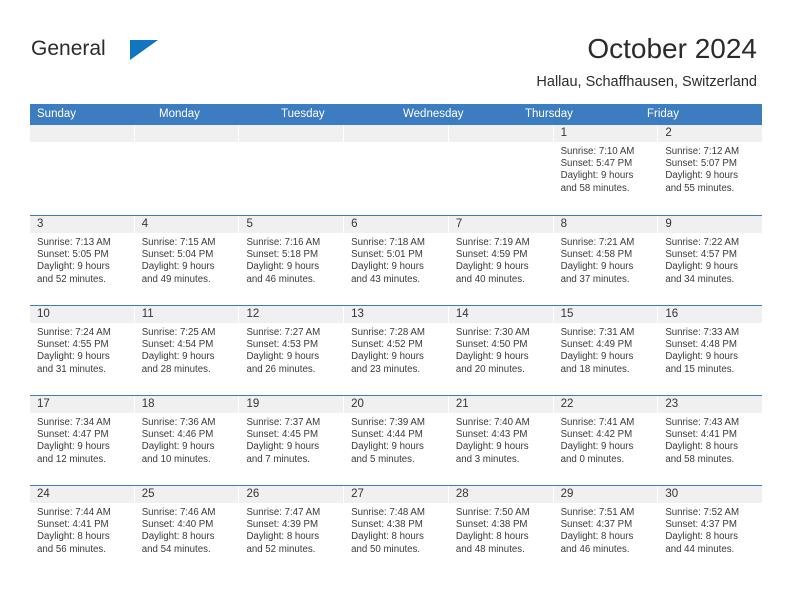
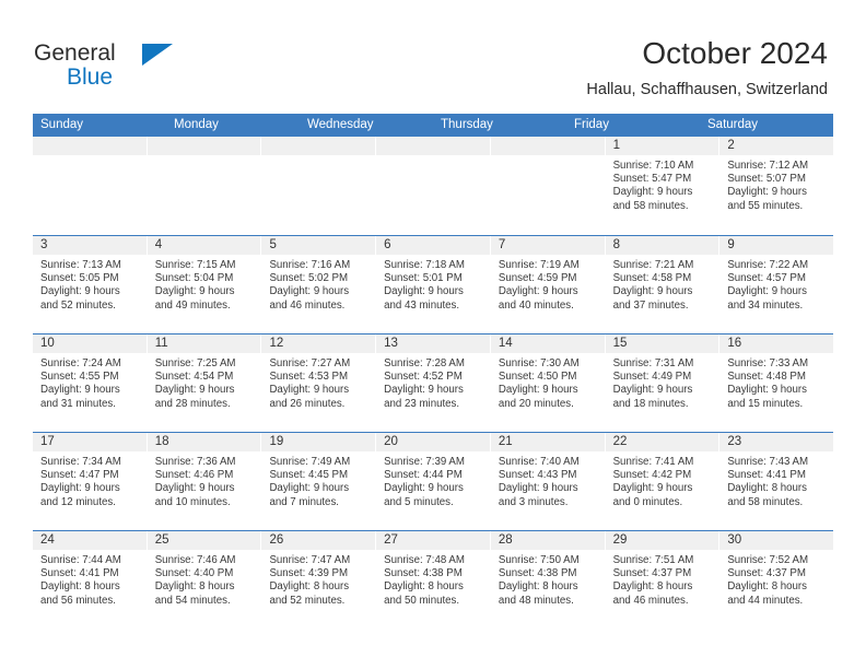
  General
+ Blue
  October 2024
  Hallau, Schaffhausen, Switzerland
  Sunday
  Monday
- Tuesday
  Wednesday
  Thursday
  Friday
+ Saturday
  1
  Sunrise: 7:10 AM
  Sunset: 5:47 PM
  Daylight: 9 hours
  and 58 minutes.
  2
  Sunrise: 7:12 AM
  Sunset: 5:07 PM
  Daylight: 9 hours
  and 55 minutes.
  3
  Sunrise: 7:13 AM
  Sunset: 5:05 PM
  Daylight: 9 hours
  and 52 minutes.
  4
  Sunrise: 7:15 AM
  Sunset: 5:04 PM
  Daylight: 9 hours
  and 49 minutes.
  5
  Sunrise: 7:16 AM
- Sunset: 5:18 PM
+ Sunset: 5:02 PM
  Daylight: 9 hours
  and 46 minutes.
  6
  Sunrise: 7:18 AM
  Sunset: 5:01 PM
  Daylight: 9 hours
  and 43 minutes.
  7
  Sunrise: 7:19 AM
  Sunset: 4:59 PM
  Daylight: 9 hours
  and 40 minutes.
  8
  Sunrise: 7:21 AM
  Sunset: 4:58 PM
  Daylight: 9 hours
  and 37 minutes.
  9
  Sunrise: 7:22 AM
  Sunset: 4:57 PM
  Daylight: 9 hours
  and 34 minutes.
  10
  Sunrise: 7:24 AM
  Sunset: 4:55 PM
  Daylight: 9 hours
  and 31 minutes.
  11
  Sunrise: 7:25 AM
  Sunset: 4:54 PM
  Daylight: 9 hours
  and 28 minutes.
  12
  Sunrise: 7:27 AM
  Sunset: 4:53 PM
  Daylight: 9 hours
  and 26 minutes.
  13
  Sunrise: 7:28 AM
  Sunset: 4:52 PM
  Daylight: 9 hours
  and 23 minutes.
  14
  Sunrise: 7:30 AM
  Sunset: 4:50 PM
  Daylight: 9 hours
  and 20 minutes.
  15
  Sunrise: 7:31 AM
  Sunset: 4:49 PM
  Daylight: 9 hours
  and 18 minutes.
  16
  Sunrise: 7:33 AM
  Sunset: 4:48 PM
  Daylight: 9 hours
  and 15 minutes.
  17
  Sunrise: 7:34 AM
  Sunset: 4:47 PM
  Daylight: 9 hours
  and 12 minutes.
  18
  Sunrise: 7:36 AM
  Sunset: 4:46 PM
  Daylight: 9 hours
  and 10 minutes.
  19
- Sunrise: 7:37 AM
+ Sunrise: 7:49 AM
  Sunset: 4:45 PM
  Daylight: 9 hours
  and 7 minutes.
  20
  Sunrise: 7:39 AM
  Sunset: 4:44 PM
  Daylight: 9 hours
  and 5 minutes.
  21
  Sunrise: 7:40 AM
  Sunset: 4:43 PM
  Daylight: 9 hours
  and 3 minutes.
  22
  Sunrise: 7:41 AM
  Sunset: 4:42 PM
  Daylight: 9 hours
  and 0 minutes.
  23
  Sunrise: 7:43 AM
  Sunset: 4:41 PM
  Daylight: 8 hours
  and 58 minutes.
  24
  Sunrise: 7:44 AM
  Sunset: 4:41 PM
  Daylight: 8 hours
  and 56 minutes.
  25
  Sunrise: 7:46 AM
  Sunset: 4:40 PM
  Daylight: 8 hours
  and 54 minutes.
  26
  Sunrise: 7:47 AM
  Sunset: 4:39 PM
  Daylight: 8 hours
  and 52 minutes.
  27
  Sunrise: 7:48 AM
  Sunset: 4:38 PM
  Daylight: 8 hours
  and 50 minutes.
  28
  Sunrise: 7:50 AM
  Sunset: 4:38 PM
  Daylight: 8 hours
  and 48 minutes.
  29
  Sunrise: 7:51 AM
  Sunset: 4:37 PM
  Daylight: 8 hours
  and 46 minutes.
  30
  Sunrise: 7:52 AM
  Sunset: 4:37 PM
  Daylight: 8 hours
  and 44 minutes.
